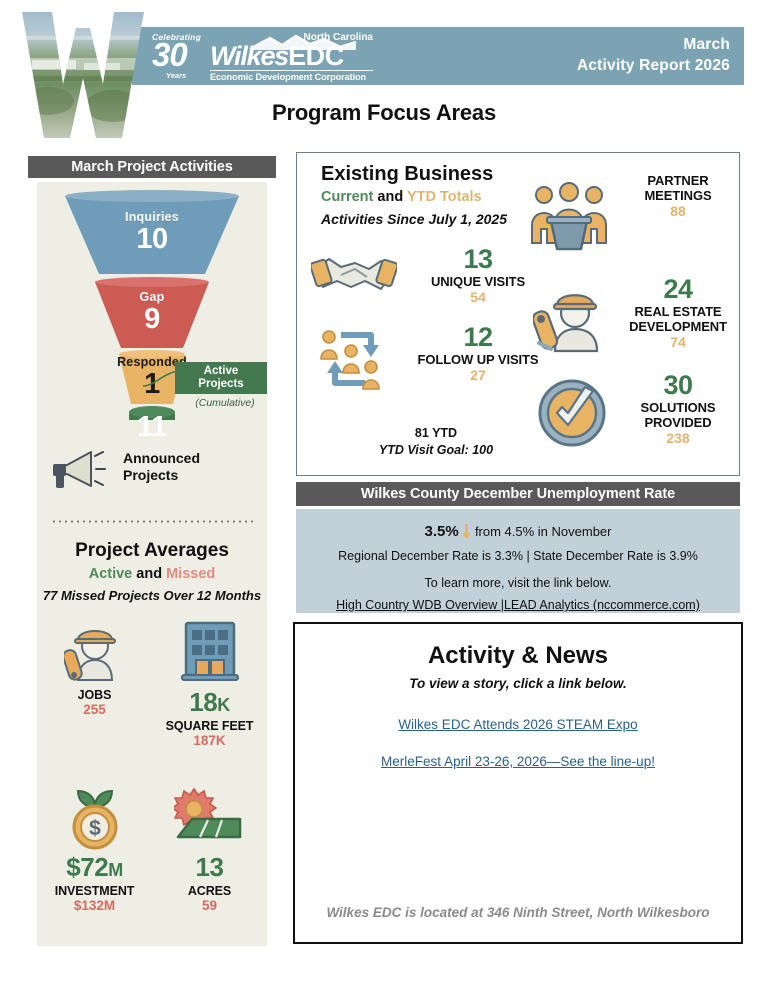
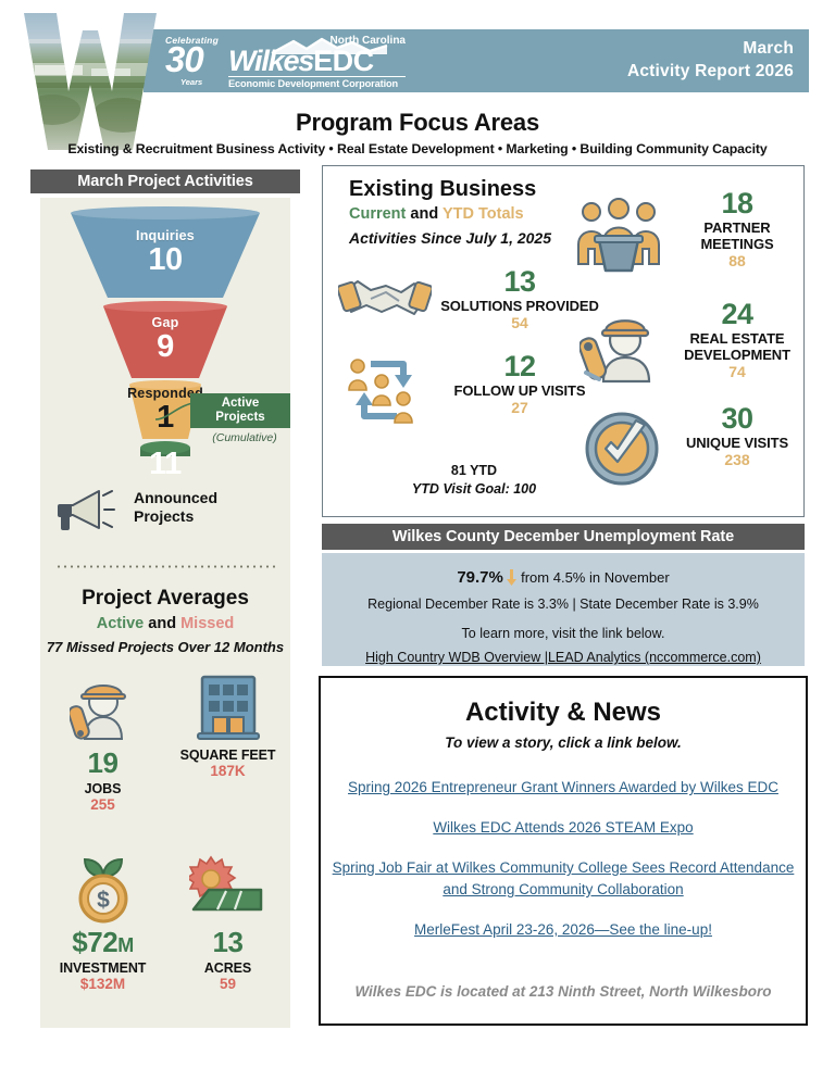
  March
  Activity Report 2026
  Celebrating
  30
  Years
  North Carolina
  WilkesEDC
  Economic Development Corporation
  Program Focus Areas
+ Existing & Recruitment Business Activity • Real Estate Development • Marketing • Building Community Capacity
  March Project Activities
  Inquiries
  10
  Gap
  9
  Respond
  11
  Active
  Projects
  (Cumulative)
  Announced
  Projects
  Project Averages
  Active and Missed
  77 Missed Projects Over 12 Months
+ 19
  JOBS
  255
- 18K
  SQUARE FEET
  187K
  $
  $72M
  INVESTMENT
  $132M
  13
  ACRES
  59
  Existing Business
  Current and YTD Totals
  Activities Since July 1, 2025
  13
- UNIQUE VISITS
+ SOLUTIONS PROVIDED
  54
  12
  FOLLOW UP VISITS
  27
  81 YTD
  YTD Visit Goal: 100
+ 18
  PARTNER MEETINGS
  88
  24
  REAL ESTATE DEVELOPMENT
  74
  30
- SOLUTIONS PROVIDED
+ UNIQUE VISITS
  238
  Wilkes County December Unemployment Rate
- 3.5% from 4.5% in November
+ 79.7% from 4.5% in November
  Regional December Rate is 3.3% | State December Rate is 3.9%
  To learn more, visit the link below.
  High Country WDB Overview |LEAD Analytics (nccommerce.com)
  Activity & News
  To view a story, click a link below.
+ Spring 2026 Entrepreneur Grant Winners Awarded by Wilkes EDC
  Wilkes EDC Attends 2026 STEAM Expo
+ Spring Job Fair at Wilkes Community College Sees Record Attendance and Strong Community Collaboration
  MerleFest April 23-26, 2026—See the line-up!
- Wilkes EDC is located at 346 Ninth Street, North Wilkesboro
+ Wilkes EDC is located at 213 Ninth Street, North Wilkesboro
